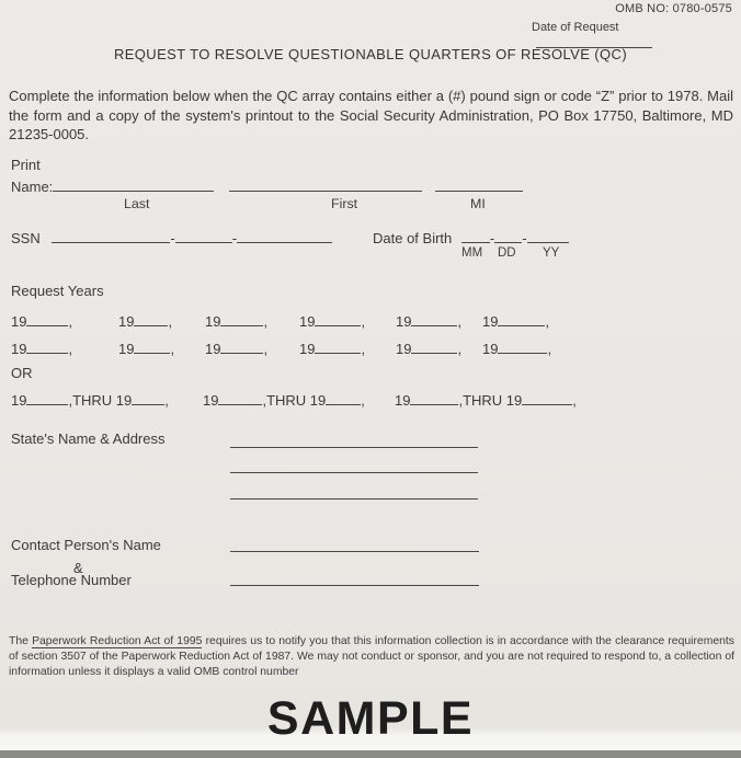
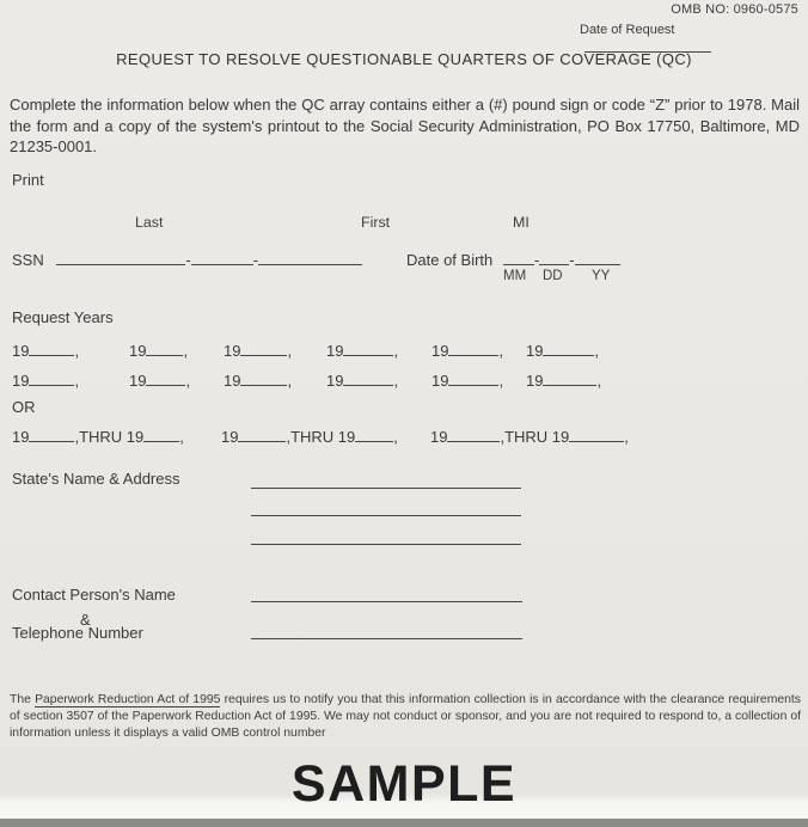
- OMB NO: 0780-0575
+ OMB NO: 0960-0575
  Date of Request
- REQUEST TO RESOLVE QUESTIONABLE QUARTERS OF RESOLVE (QC)
+ REQUEST TO RESOLVE QUESTIONABLE QUARTERS OF COVERAGE (QC)
- Complete the information below when the QC array contains either a (#) pound sign or code “Z” prior to 1978. Mail the form and a copy of the system's printout to the Social Security Administration, PO Box 17750, Baltimore, MD 21235-0005.
+ Complete the information below when the QC array contains either a (#) pound sign or code “Z” prior to 1978. Mail the form and a copy of the system's printout to the Social Security Administration, PO Box 17750, Baltimore, MD 21235-0001.
  Print
- Name:
  Last
  First
  MI
  SSN - -
  Date of Birth - -
  MM
  DD
  YY
  Request Years
  19 ,
  19 ,
  19 ,
  19 ,
  19 ,
  19 ,
  19 ,
  19 ,
  19 ,
  19 ,
  19 ,
  19 ,
  OR
  19 ,THRU 19 ,
  19 ,THRU 19 ,
  19 ,THRU 19 ,
  State's Name & Address
  Contact Person's Name
  &
  Telephone Number
- The Paperwork Reduction Act of 1995 requires us to notify you that this information collection is in accordance with the clearance requirements of section 3507 of the Paperwork Reduction Act of 1987. We may not conduct or sponsor, and you are not required to respond to, a collection of information unless it displays a valid OMB control number
+ The Paperwork Reduction Act of 1995 requires us to notify you that this information collection is in accordance with the clearance requirements of section 3507 of the Paperwork Reduction Act of 1995. We may not conduct or sponsor, and you are not required to respond to, a collection of information unless it displays a valid OMB control number
  SAMPLE
